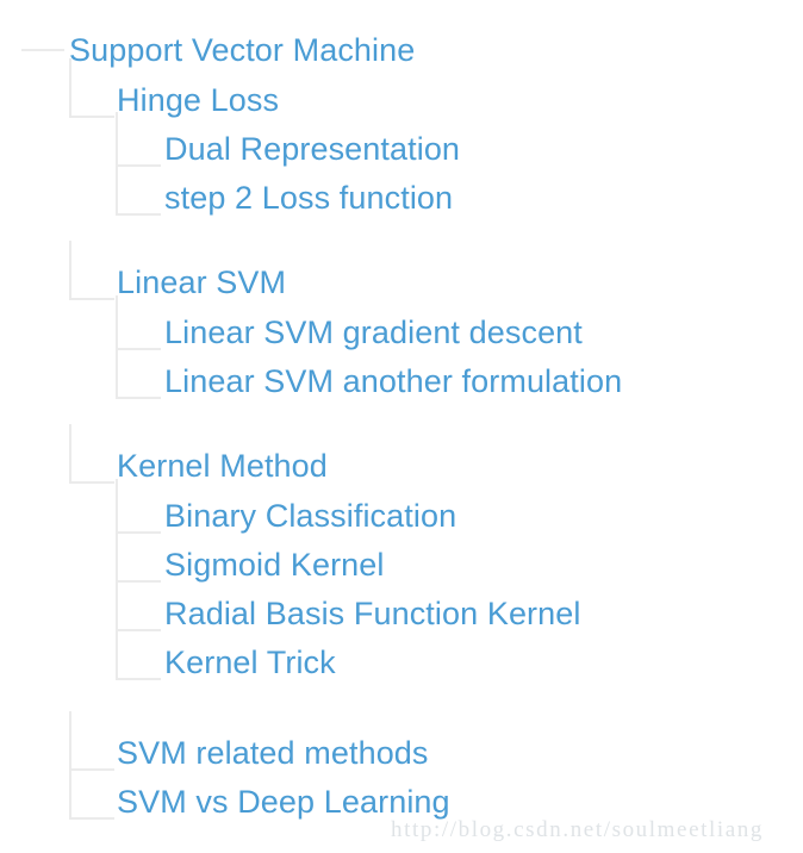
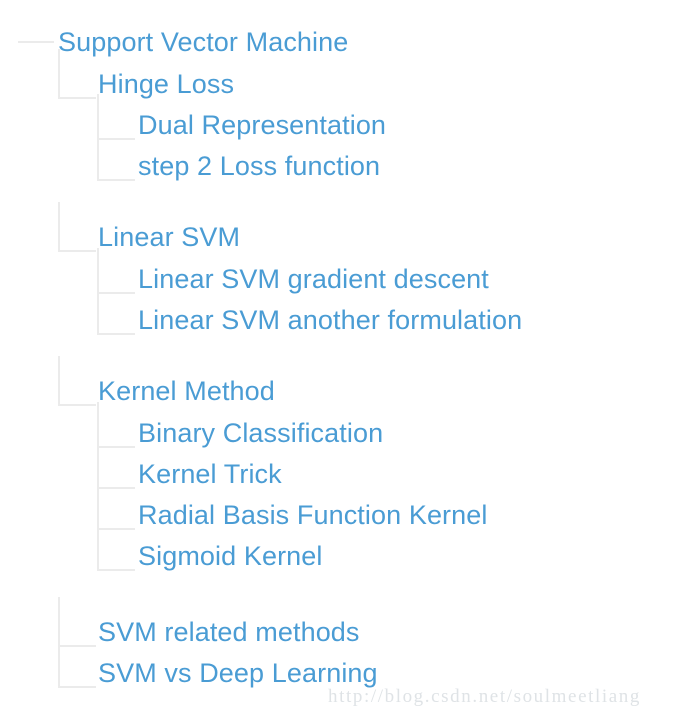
  Support Vector Machine
  Hinge Loss
  Dual Representation
  step 2 Loss function
  Linear SVM
  Linear SVM gradient descent
  Linear SVM another formulation
  Kernel Method
  Binary Classification
- Sigmoid Kernel
+ Kernel Trick
  Radial Basis Function Kernel
- Kernel Trick
+ Sigmoid Kernel
  SVM related methods
  SVM vs Deep Learning
  http://blog.csdn.net/soulmeetliang
